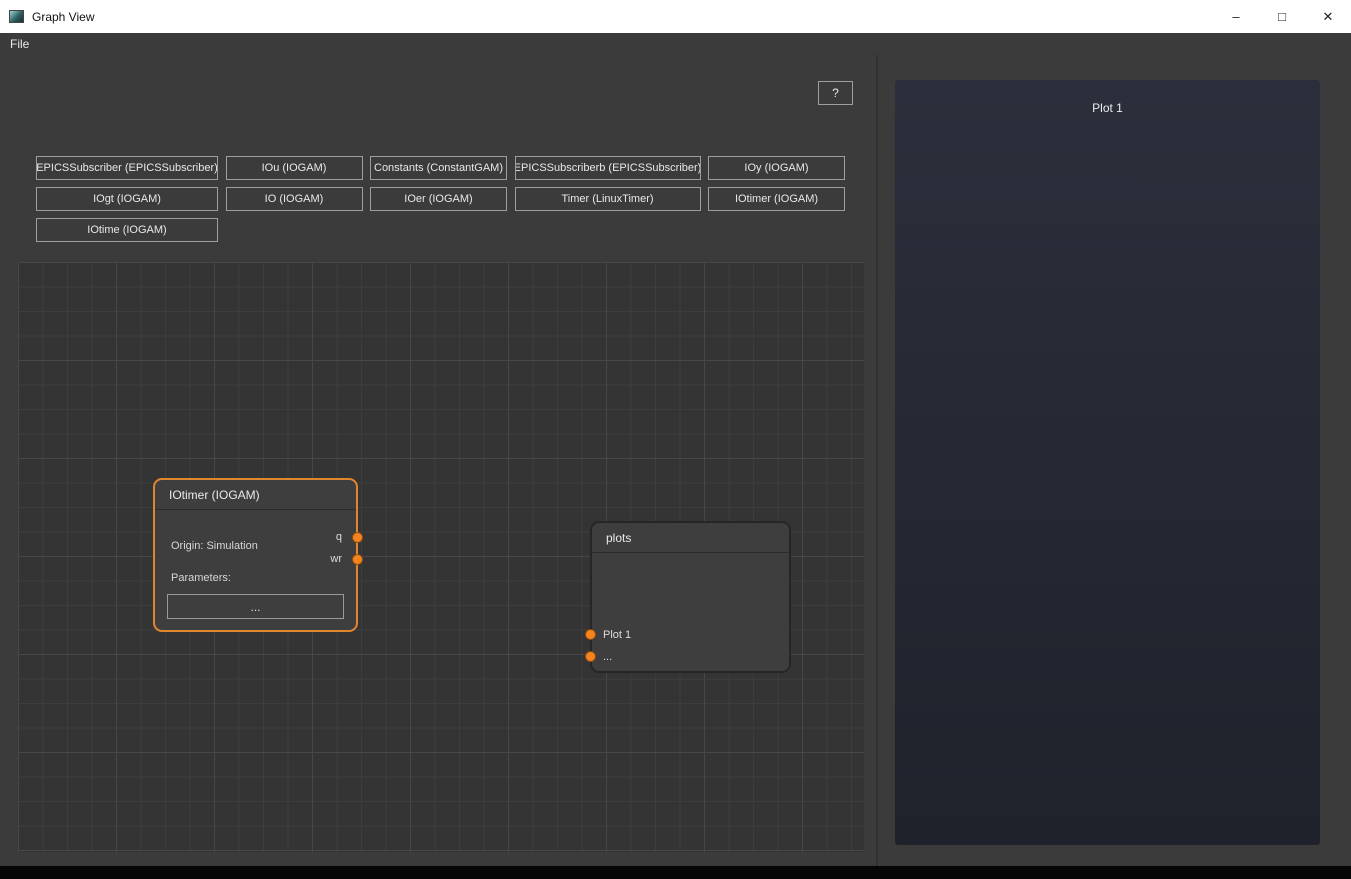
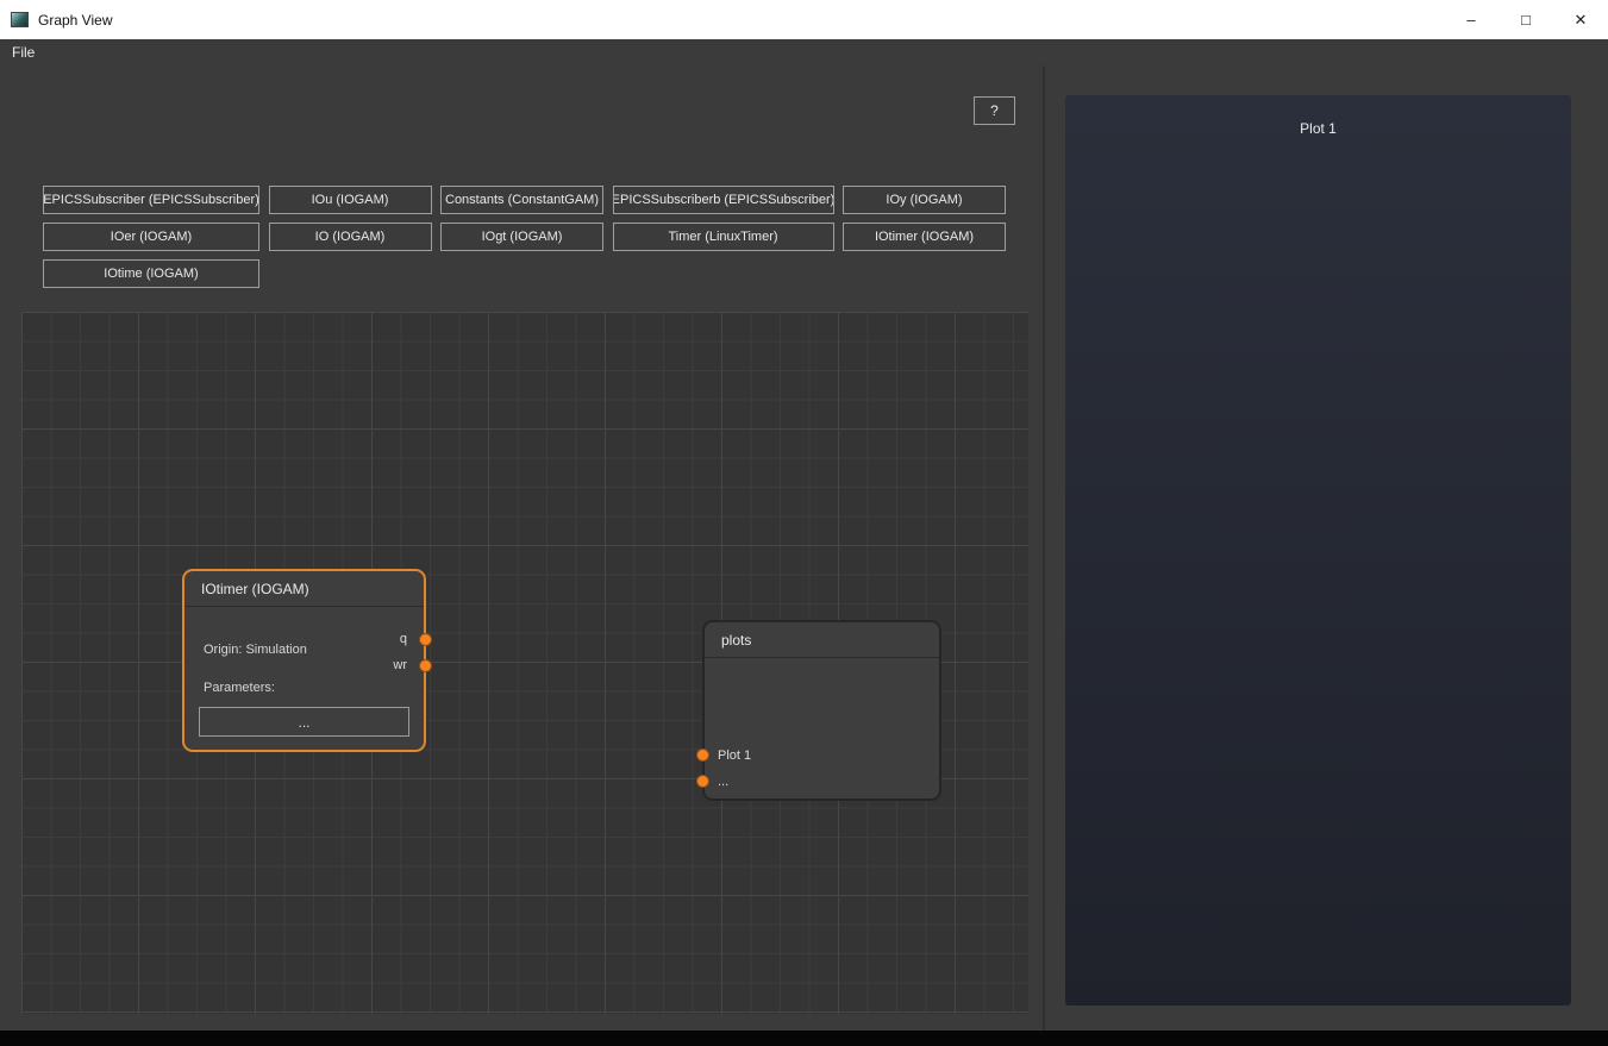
  Graph View
  –
  □
  ✕
  File
  ?
  EPICSSubscriber (EPICSSubscriber)
  IOu (IOGAM)
  Constants (ConstantGAM)
  EPICSSubscriberb (EPICSSubscriber)
  IOy (IOGAM)
- IOgt (IOGAM)
+ IOer (IOGAM)
  IO (IOGAM)
- IOer (IOGAM)
+ IOgt (IOGAM)
  Timer (LinuxTimer)
  IOtimer (IOGAM)
  IOtime (IOGAM)
  IOtimer (IOGAM)
  Origin: Simulation
  Parameters:
  ...
  q
  wr
  plots
  Plot 1
  ...
  Plot 1
